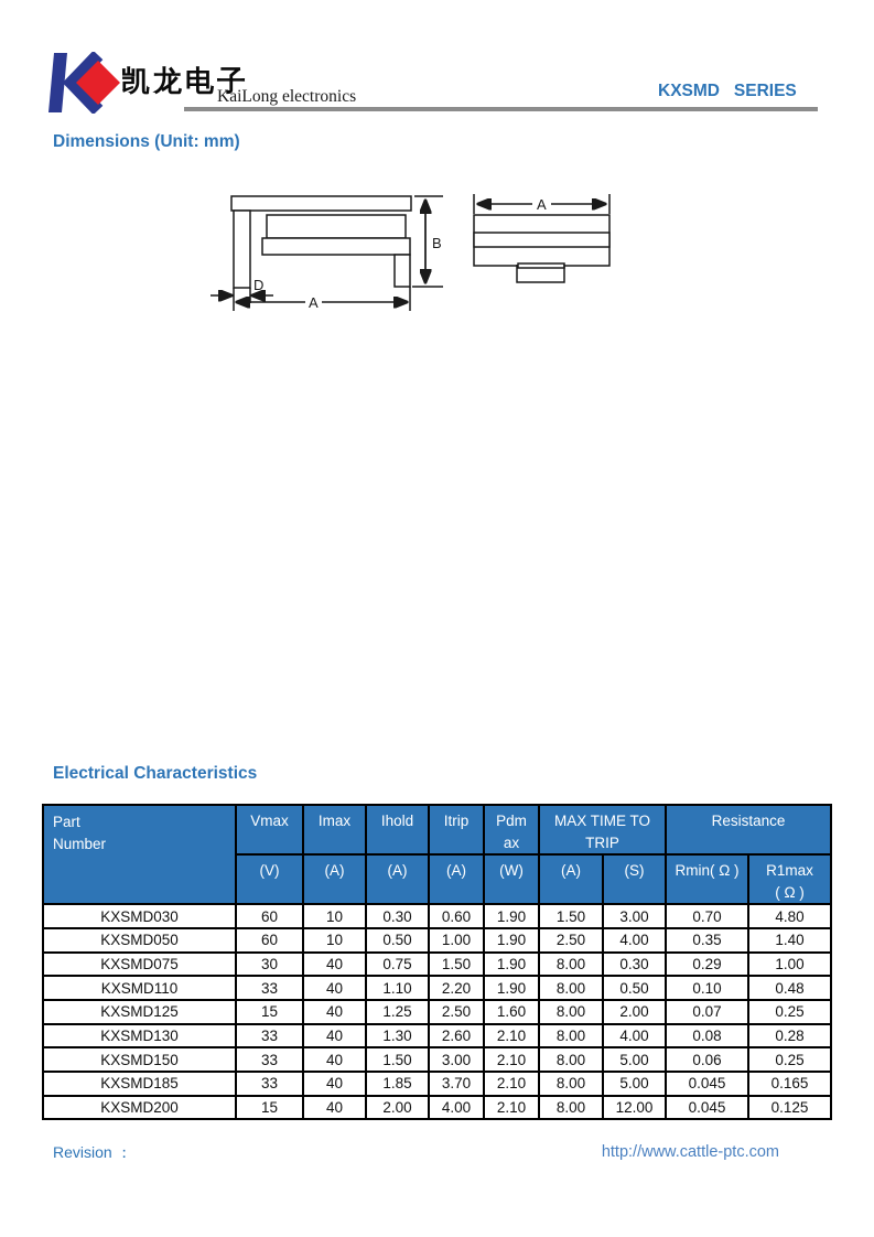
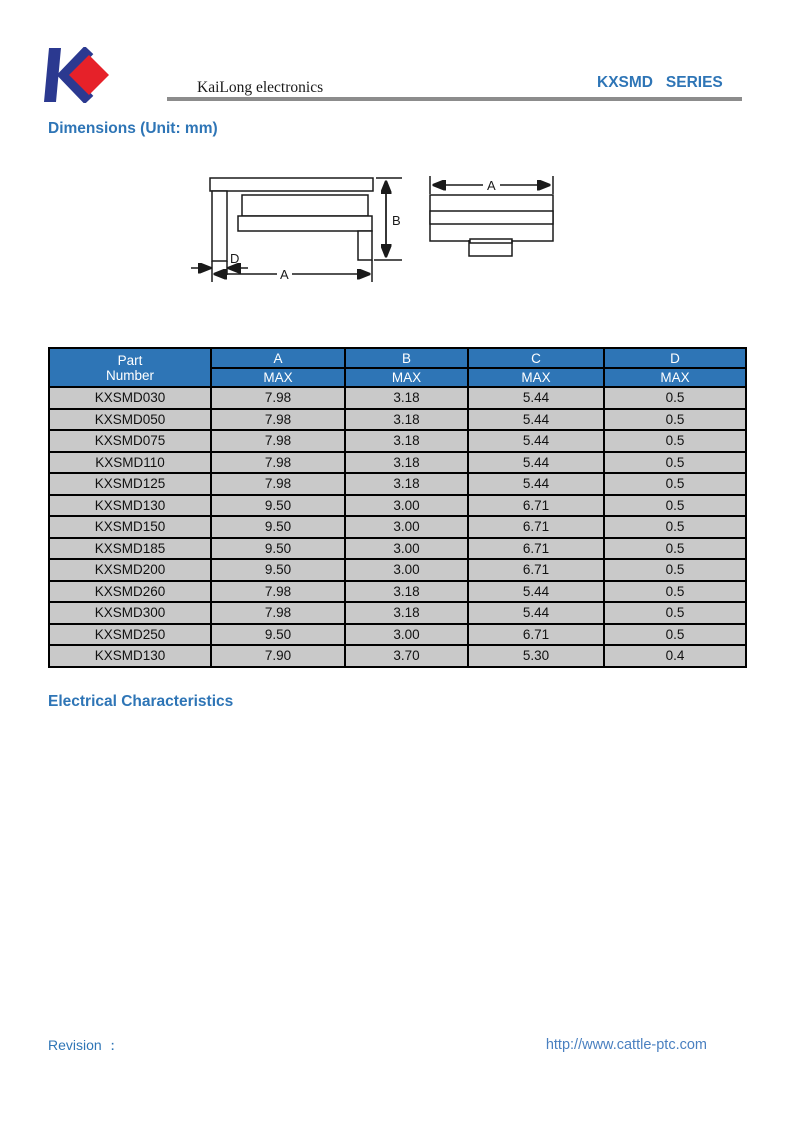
- 凯龙电子
  KaiLong electronics
  KXSMD SERIES
  Dimensions (Unit: mm)
  B
  D
  A
  A
+ Part Number	A	B	C	D
+ MAX	MAX	MAX	MAX
+ KXSMD030	7.98	3.18	5.44	0.5
+ KXSMD050	7.98	3.18	5.44	0.5
+ KXSMD075	7.98	3.18	5.44	0.5
+ KXSMD110	7.98	3.18	5.44	0.5
+ KXSMD125	7.98	3.18	5.44	0.5
+ KXSMD130	9.50	3.00	6.71	0.5
+ KXSMD150	9.50	3.00	6.71	0.5
+ KXSMD185	9.50	3.00	6.71	0.5
+ KXSMD200	9.50	3.00	6.71	0.5
+ KXSMD260	7.98	3.18	5.44	0.5
+ KXSMD300	7.98	3.18	5.44	0.5
+ KXSMD250	9.50	3.00	6.71	0.5
+ KXSMD130	7.90	3.70	5.30	0.4
  Electrical Characteristics
- Part Number	Vmax	Imax	Ihold	Itrip	Pdm ax	MAX TIME TO TRIP	Resistance
- (V)	(A)	(A)	(A)	(W)	(A)	(S)	Rmin( Ω )	R1max ( Ω )
- KXSMD030	60	10	0.30	0.60	1.90	1.50	3.00	0.70	4.80
- KXSMD050	60	10	0.50	1.00	1.90	2.50	4.00	0.35	1.40
- KXSMD075	30	40	0.75	1.50	1.90	8.00	0.30	0.29	1.00
- KXSMD110	33	40	1.10	2.20	1.90	8.00	0.50	0.10	0.48
- KXSMD125	15	40	1.25	2.50	1.60	8.00	2.00	0.07	0.25
- KXSMD130	33	40	1.30	2.60	2.10	8.00	4.00	0.08	0.28
- KXSMD150	33	40	1.50	3.00	2.10	8.00	5.00	0.06	0.25
- KXSMD185	33	40	1.85	3.70	2.10	8.00	5.00	0.045	0.165
- KXSMD200	15	40	2.00	4.00	2.10	8.00	12.00	0.045	0.125
  Revision ：
  http://www.cattle-ptc.com
